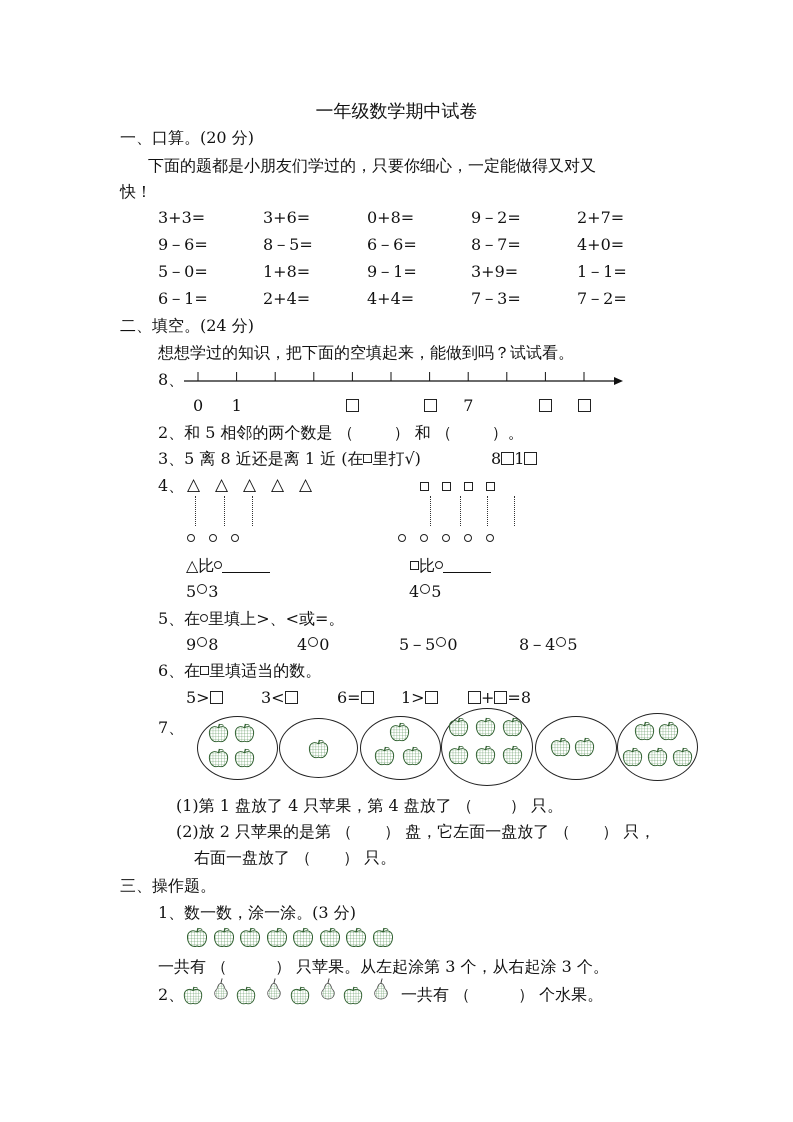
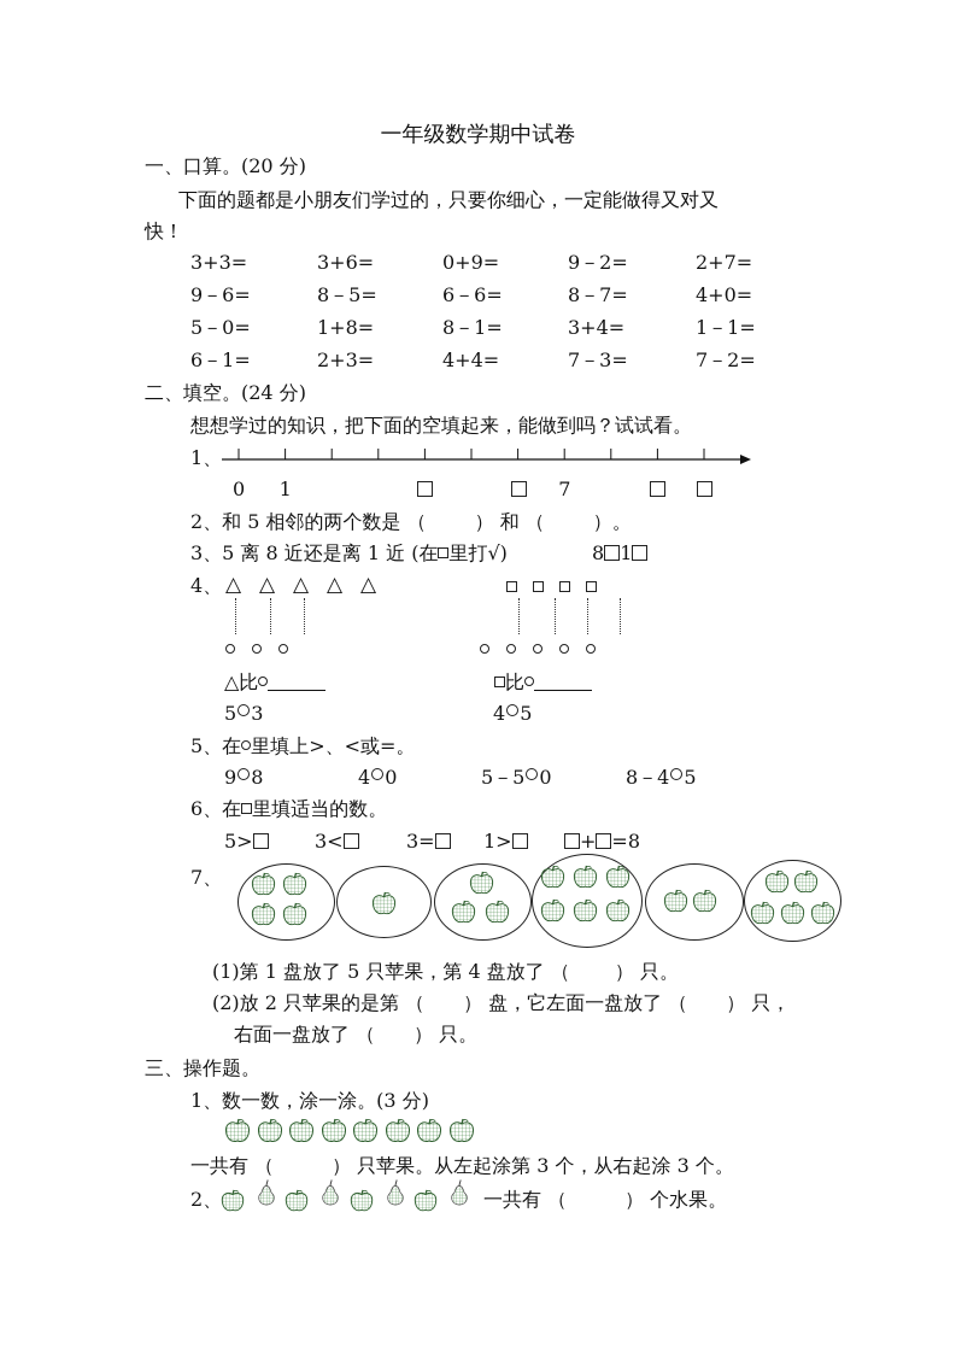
  一年级数学期中试卷
  一、口算。(20 分)
  下面的题都是小朋友们学过的，只要你细心，一定能做得又对又
  快！
  3+3=
  3+6=
- 0+8=
+ 0+9=
  9－2=
  2+7=
  9－6=
  8－5=
  6－6=
  8－7=
  4+0=
  5－0=
  1+8=
- 9－1=
+ 8－1=
- 3+9=
+ 3+4=
  1－1=
  6－1=
- 2+4=
+ 2+3=
  4+4=
  7－3=
  7－2=
  二、填空。(24 分)
  想想学过的知识，把下面的空填起来，能做到吗？试试看。
- 8、
+ 1、
  0
  1
  7
  2、和 5 相邻的两个数是 （ ） 和 （ ）。
  3、5 离 8 近还是离 1 近 (在 里打√)
  8 1
  4、
  △
  △
  △
  △
  △
  △比
  比
  5 3
  4 5
  5、在 里填上>、<或=。
  9 8
  4 0
  5－5 0
  8－4 5
  6、在 里填适当的数。
  5>
  3<
- 6=
+ 3=
  1>
  + =8
  7、
- (1)第 1 盘放了 4 只苹果，第 4 盘放了 （ ） 只。
+ (1)第 1 盘放了 5 只苹果，第 4 盘放了 （ ） 只。
  (2)放 2 只苹果的是第 （ ） 盘，它左面一盘放了 （ ） 只，
  右面一盘放了 （ ） 只。
  三、操作题。
  1、数一数，涂一涂。(3 分)
  一共有 （ ） 只苹果。从左起涂第 3 个，从右起涂 3 个。
  2、
  一共有 （ ） 个水果。
